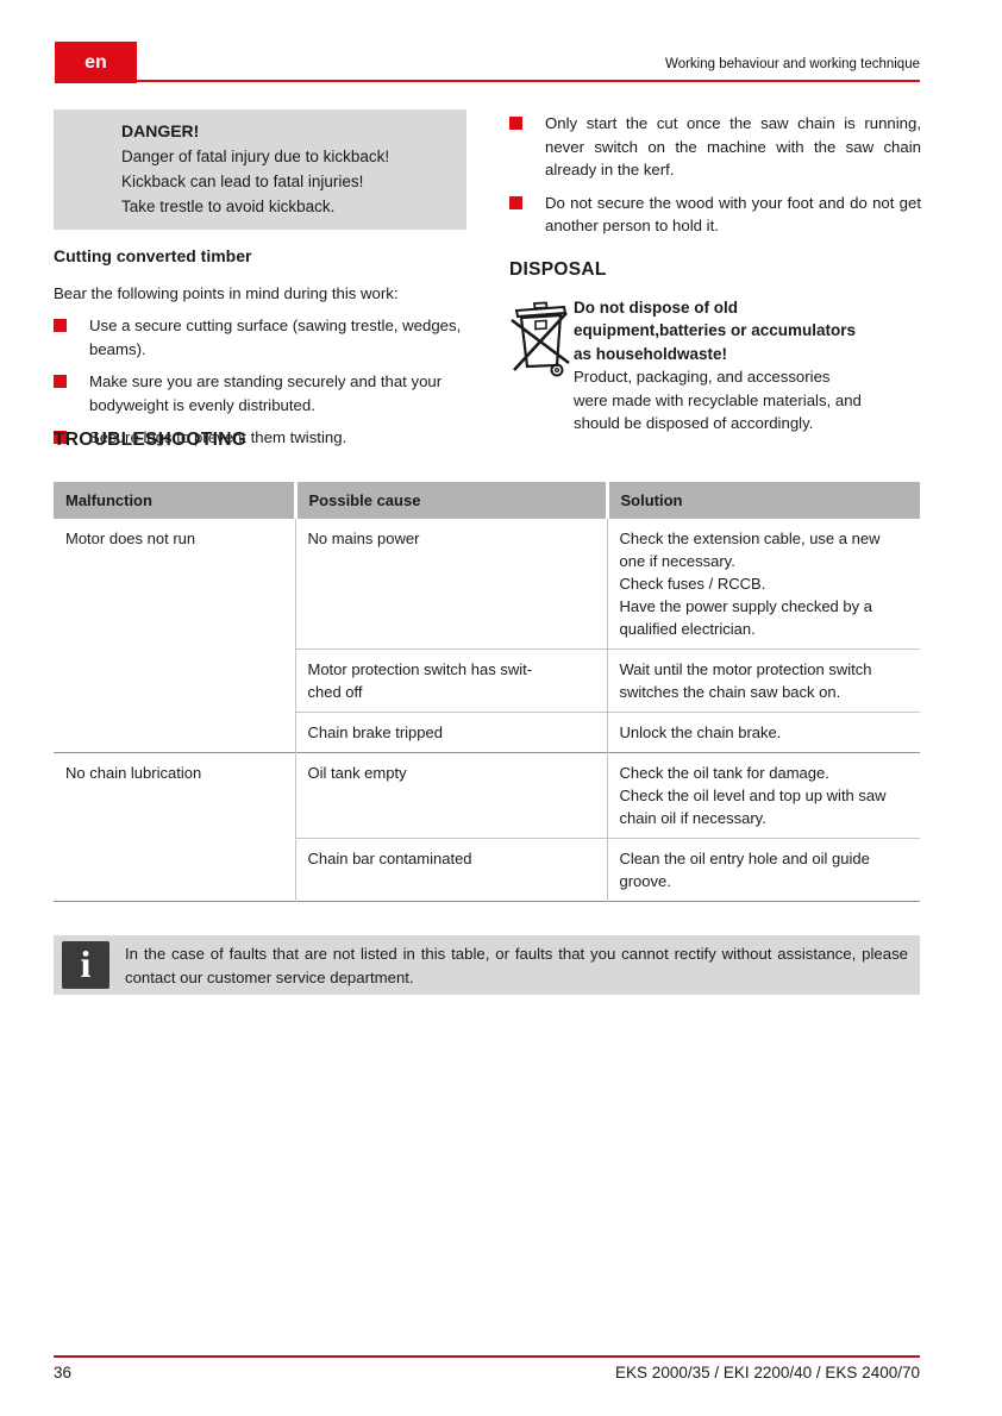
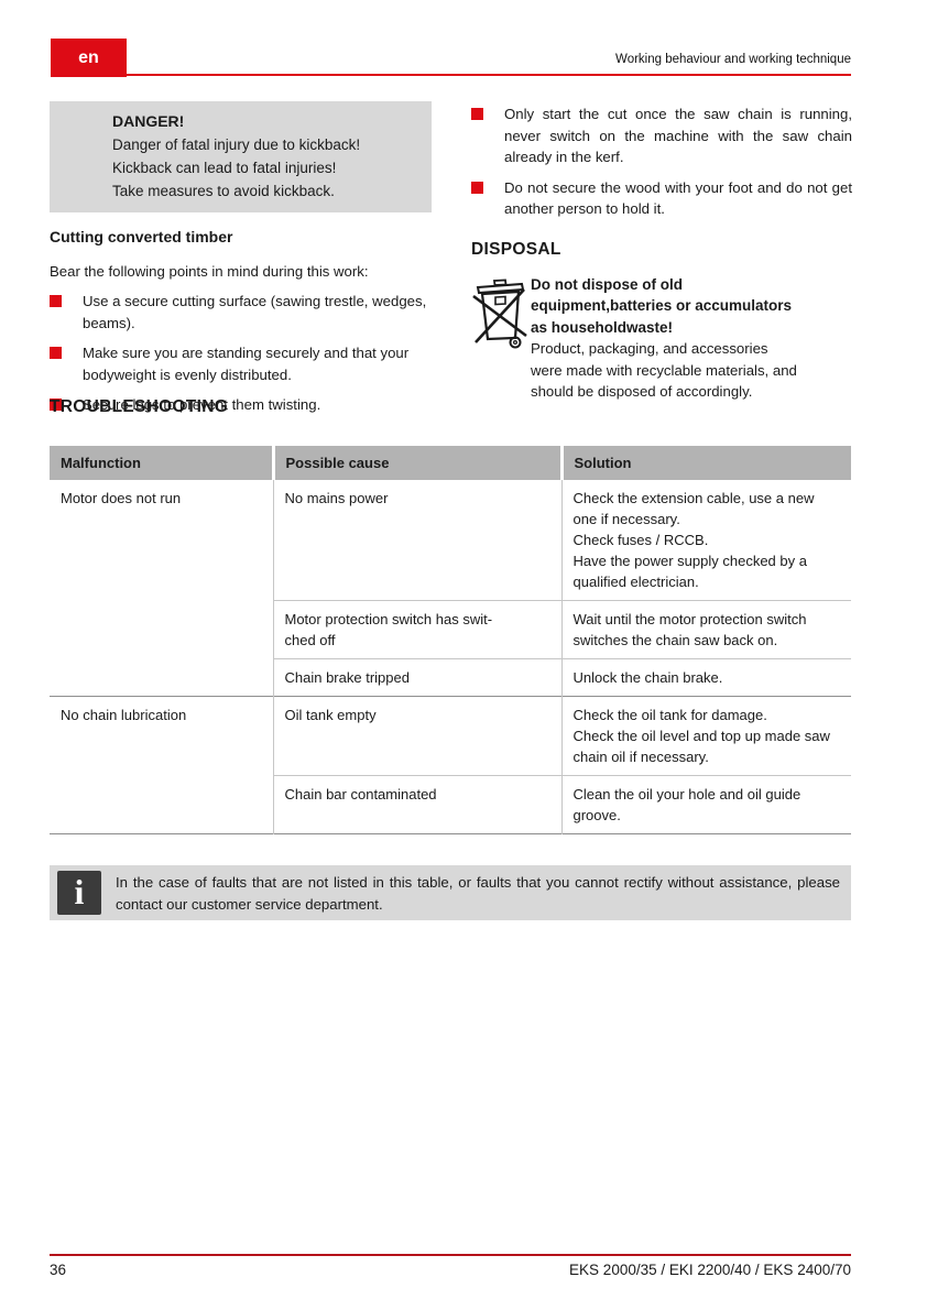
  en
  Working behaviour and working technique
  DANGER!
  Danger of fatal injury due to kickback!
  Kickback can lead to fatal injuries!
- Take trestle to avoid kickback.
+ Take measures to avoid kickback.
  Cutting converted timber
  Bear the following points in mind during this work:
  Use a secure cutting surface (sawing trestle, wedges, beams).
  Make sure you are standing securely and that your bodyweight is evenly distributed.
  Secure logs to prevent them twisting.
  Only start the cut once the saw chain is running, never switch on the machine with the saw chain already in the kerf.
  Do not secure the wood with your foot and do not get another person to hold it.
  DISPOSAL
  Do not dispose of old
  equipment,batteries or accumulators
  as householdwaste!
  Product, packaging, and accessories
  were made with recyclable materials, and
  should be disposed of accordingly.
  TROUBLESHOOTING
  Malfunction	Possible cause	Solution
  Motor does not run	No mains power	Check the extension cable, use a new one if necessary. Check fuses / RCCB. Have the power supply checked by a qualified electrician.
  Motor protection switch has swit- ched off	Wait until the motor protection switch switches the chain saw back on.
  Chain brake tripped	Unlock the chain brake.
- No chain lubrication	Oil tank empty	Check the oil tank for damage. Check the oil level and top up with saw chain oil if necessary.
+ No chain lubrication	Oil tank empty	Check the oil tank for damage. Check the oil level and top up made saw chain oil if necessary.
- Chain bar contaminated	Clean the oil entry hole and oil guide groove.
+ Chain bar contaminated	Clean the oil your hole and oil guide groove.
  i
  In the case of faults that are not listed in this table, or faults that you cannot rectify without assistance, please contact our customer service department.
  36
  EKS 2000/35 / EKI 2200/40 / EKS 2400/70
